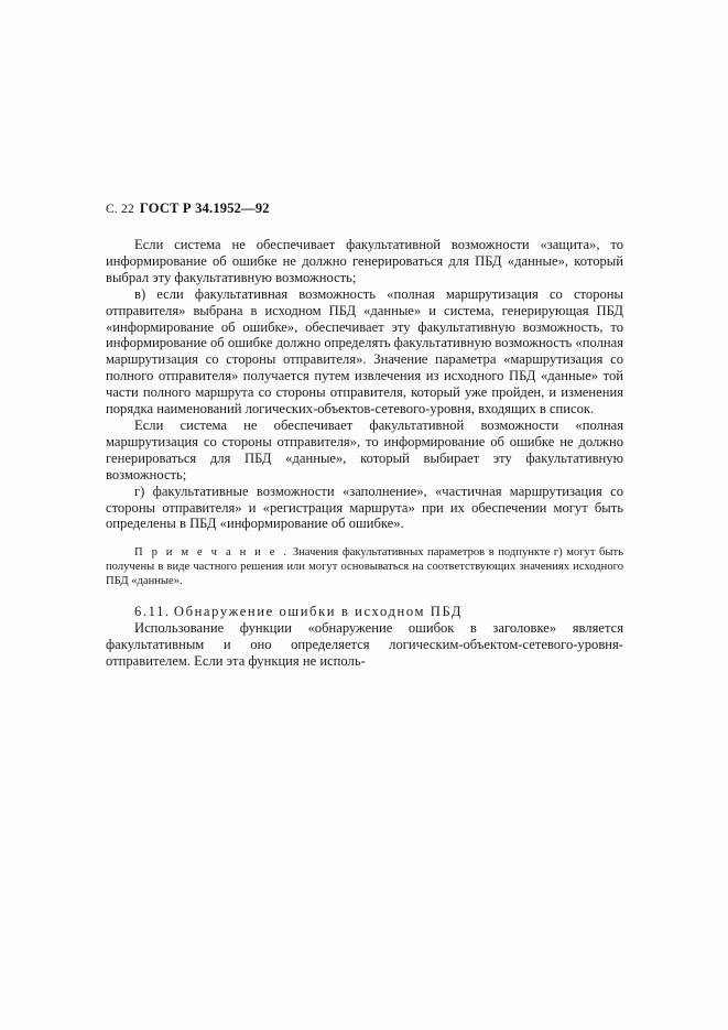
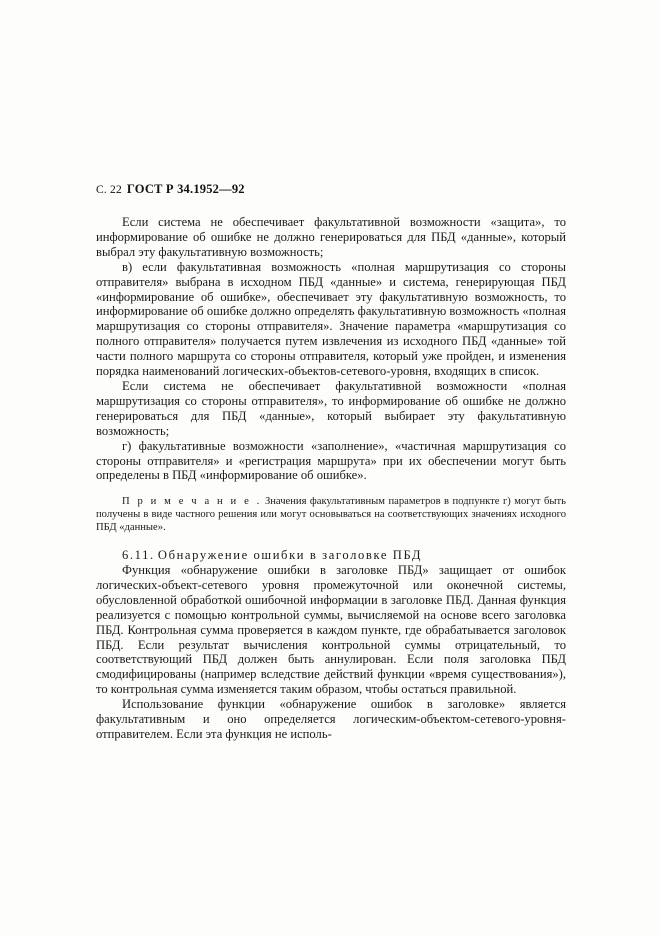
  С. 22
  ГОСТ Р 34.1952—92
  Если система не обеспечивает факультативной возможности «защита», то информирование об ошибке не должно генерироваться для ПБД «данные», который выбрал эту факультативную возможность;
  в) если факультативная возможность «полная маршрутизация со стороны отправителя» выбрана в исходном ПБД «данные» и система, генерирующая ПБД «информирование об ошибке», обеспечивает эту факультативную возможность, то информирование об ошибке должно определять факультативную возможность «полная маршрутизация со стороны отправителя». Значение параметра «маршрутизация со полного отправителя» получается путем извлечения из исходного ПБД «данные» той части полного маршрута со стороны отправителя, который уже пройден, и изменения порядка наименований логических-объектов-сетевого-уровня, входящих в список.
  Если система не обеспечивает факультативной возможности «полная маршрутизация со стороны отправителя», то информирование об ошибке не должно генерироваться для ПБД «данные», который выбирает эту факультативную возможность;
  г) факультативные возможности «заполнение», «частичная маршрутизация со стороны отправителя» и «регистрация маршрута» при их обеспечении могут быть определены в ПБД «информирование об ошибке».
- П р и м е ч а н и е . Значения факультативных параметров в подпункте г) могут быть получены в виде частного решения или могут основываться на соответствующих значениях исходного ПБД «данные».
+ П р и м е ч а н и е . Значения факультативным параметров в подпункте г) могут быть получены в виде частного решения или могут основываться на соответствующих значениях исходного ПБД «данные».
- 6.11. Обнаружение ошибки в исходном ПБД
+ 6.11. Обнаружение ошибки в заголовке ПБД
+ Функция «обнаружение ошибки в заголовке ПБД» защищает от ошибок логических-объект-сетевого уровня промежуточной или оконечной системы, обусловленной обработкой ошибочной информации в заголовке ПБД. Данная функция реализуется с помощью контрольной суммы, вычисляемой на основе всего заголовка ПБД. Контрольная сумма проверяется в каждом пункте, где обрабатывается заголовок ПБД. Если результат вычисления контрольной суммы отрицательный, то соответствующий ПБД должен быть аннулирован. Если поля заголовка ПБД смодифицированы (например вследствие действий функции «время существования»), то контрольная сумма изменяется таким образом, чтобы остаться правильной.
  Использование функции «обнаружение ошибок в заголовке» является факультативным и оно определяется логическим-объектом-сетевого-уровня-отправителем. Если эта функция не исполь-
